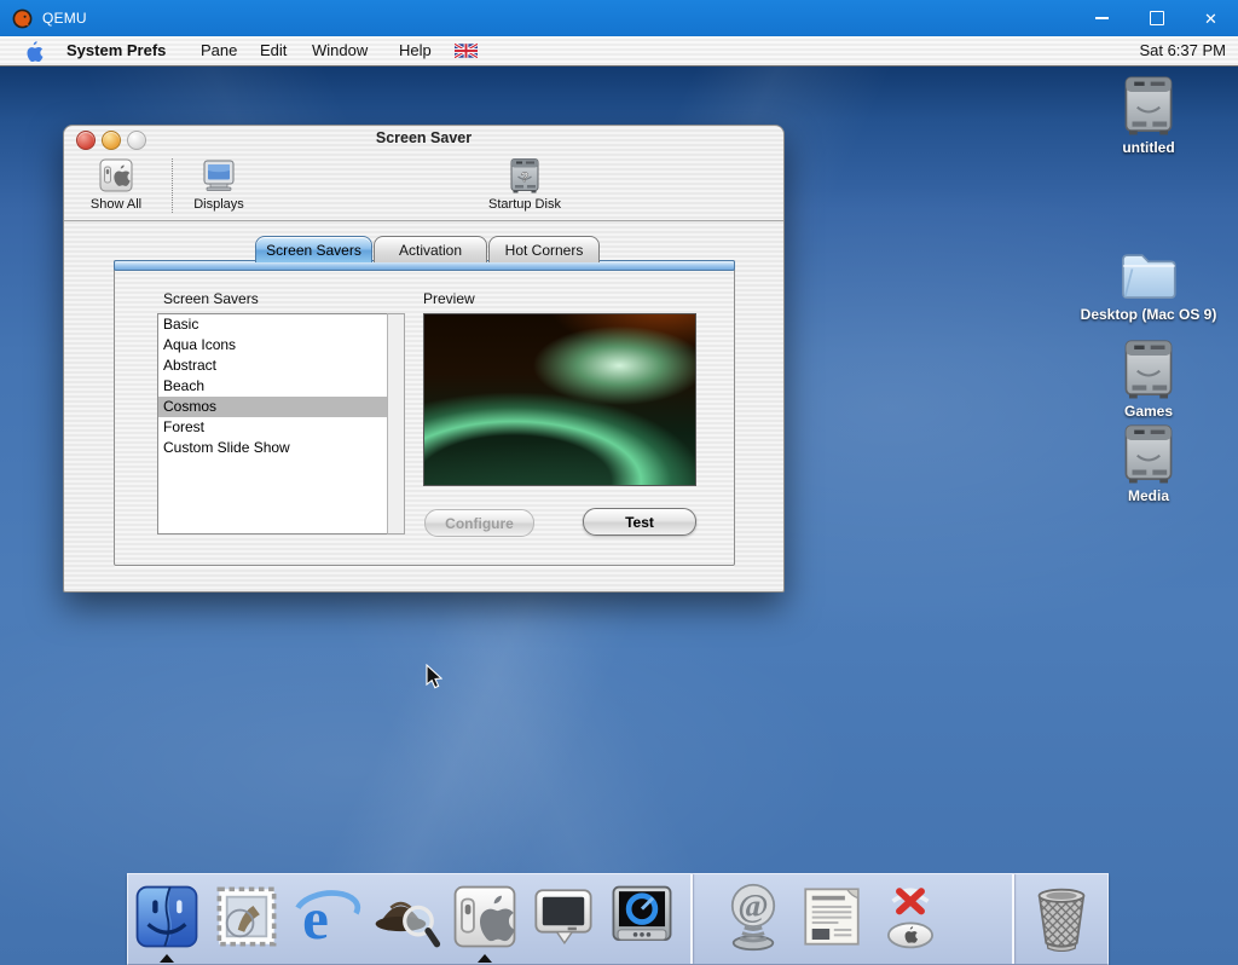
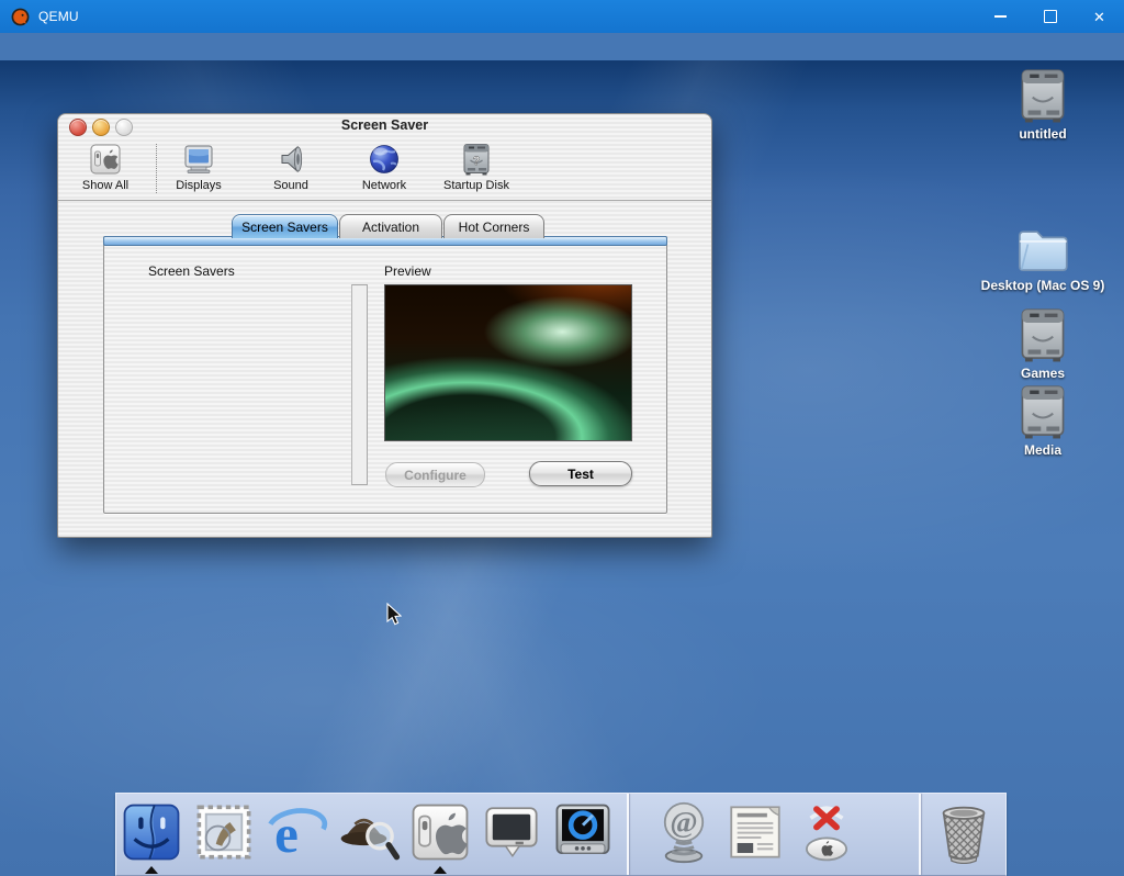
  QEMU
  ✕
- System Prefs
- Pane
- Edit
- Window
- Help
- Sat 6:37 PM
  untitled
  Desktop (Mac OS 9)
  Games
  Media
  Screen Saver
  Show All
  Displays
+ Sound
+ Network
  Startup Disk
  Screen Savers
  Activation
  Hot Corners
  Screen Savers
  Preview
- Basic
- Aqua Icons
- Abstract
- Beach
- Cosmos
- Forest
- Custom Slide Show
  Configure
  Test
